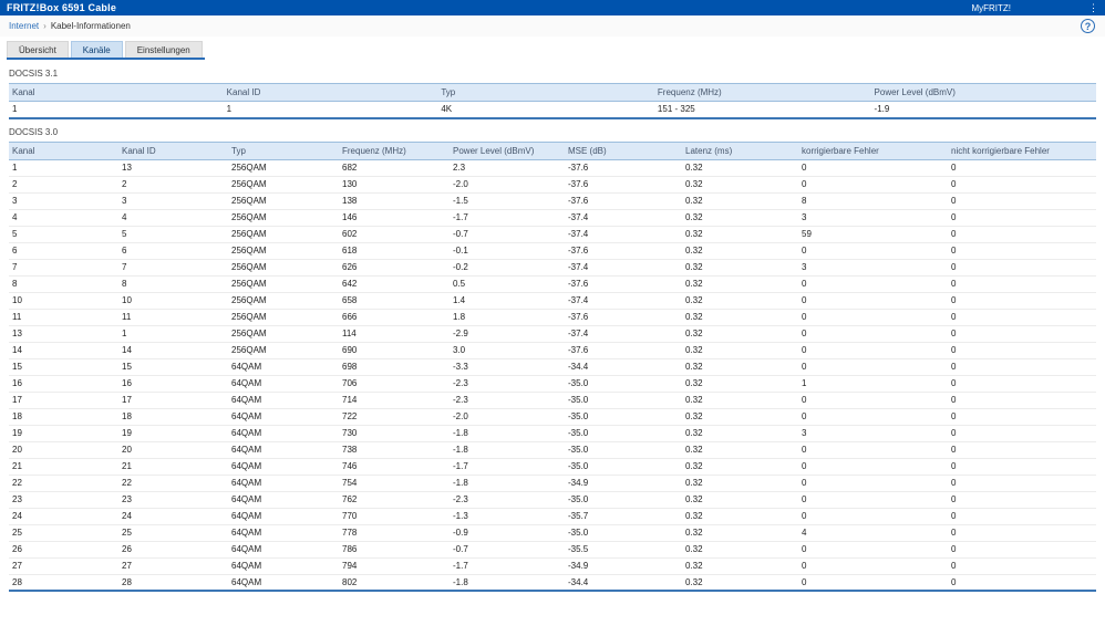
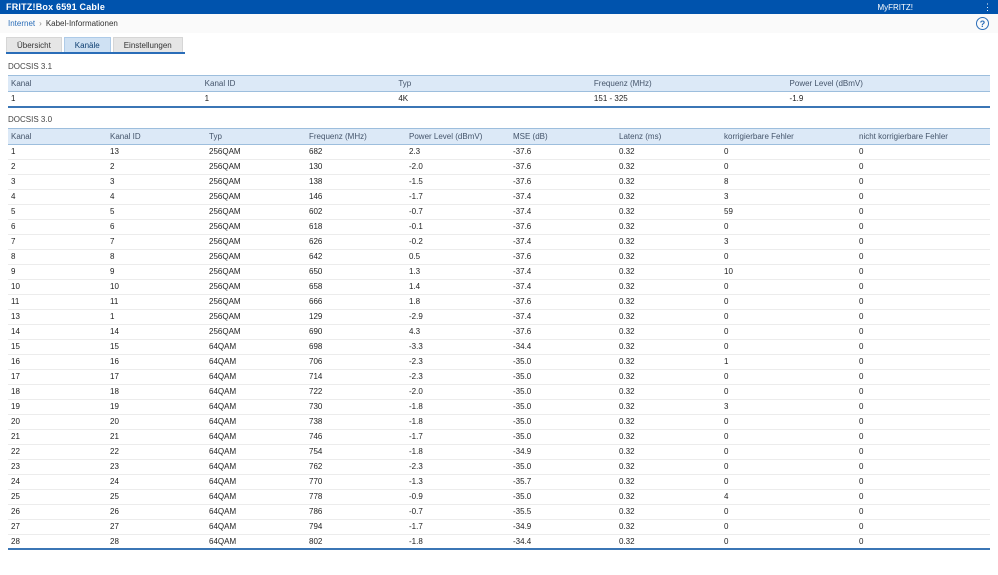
  FRITZ!Box 6591 Cable
  MyFRITZ!
  ⋮
  Internet
  ›
  Kabel-Informationen
  ?
  Übersicht
  Kanäle
  Einstellungen
  DOCSIS 3.1
  Kanal	Kanal ID	Typ	Frequenz (MHz)	Power Level (dBmV)
  1	1	4K	151 - 325	-1.9
  DOCSIS 3.0
  Kanal	Kanal ID	Typ	Frequenz (MHz)	Power Level (dBmV)	MSE (dB)	Latenz (ms)	korrigierbare Fehler	nicht korrigierbare Fehler
  1	13	256QAM	682	2.3	-37.6	0.32	0	0
  2	2	256QAM	130	-2.0	-37.6	0.32	0	0
  3	3	256QAM	138	-1.5	-37.6	0.32	8	0
  4	4	256QAM	146	-1.7	-37.4	0.32	3	0
  5	5	256QAM	602	-0.7	-37.4	0.32	59	0
  6	6	256QAM	618	-0.1	-37.6	0.32	0	0
  7	7	256QAM	626	-0.2	-37.4	0.32	3	0
  8	8	256QAM	642	0.5	-37.6	0.32	0	0
+ 9	9	256QAM	650	1.3	-37.4	0.32	10	0
  10	10	256QAM	658	1.4	-37.4	0.32	0	0
  11	11	256QAM	666	1.8	-37.6	0.32	0	0
- 13	1	256QAM	114	-2.9	-37.4	0.32	0	0
+ 13	1	256QAM	129	-2.9	-37.4	0.32	0	0
- 14	14	256QAM	690	3.0	-37.6	0.32	0	0
+ 14	14	256QAM	690	4.3	-37.6	0.32	0	0
  15	15	64QAM	698	-3.3	-34.4	0.32	0	0
  16	16	64QAM	706	-2.3	-35.0	0.32	1	0
  17	17	64QAM	714	-2.3	-35.0	0.32	0	0
  18	18	64QAM	722	-2.0	-35.0	0.32	0	0
  19	19	64QAM	730	-1.8	-35.0	0.32	3	0
  20	20	64QAM	738	-1.8	-35.0	0.32	0	0
  21	21	64QAM	746	-1.7	-35.0	0.32	0	0
  22	22	64QAM	754	-1.8	-34.9	0.32	0	0
  23	23	64QAM	762	-2.3	-35.0	0.32	0	0
  24	24	64QAM	770	-1.3	-35.7	0.32	0	0
  25	25	64QAM	778	-0.9	-35.0	0.32	4	0
  26	26	64QAM	786	-0.7	-35.5	0.32	0	0
  27	27	64QAM	794	-1.7	-34.9	0.32	0	0
  28	28	64QAM	802	-1.8	-34.4	0.32	0	0
